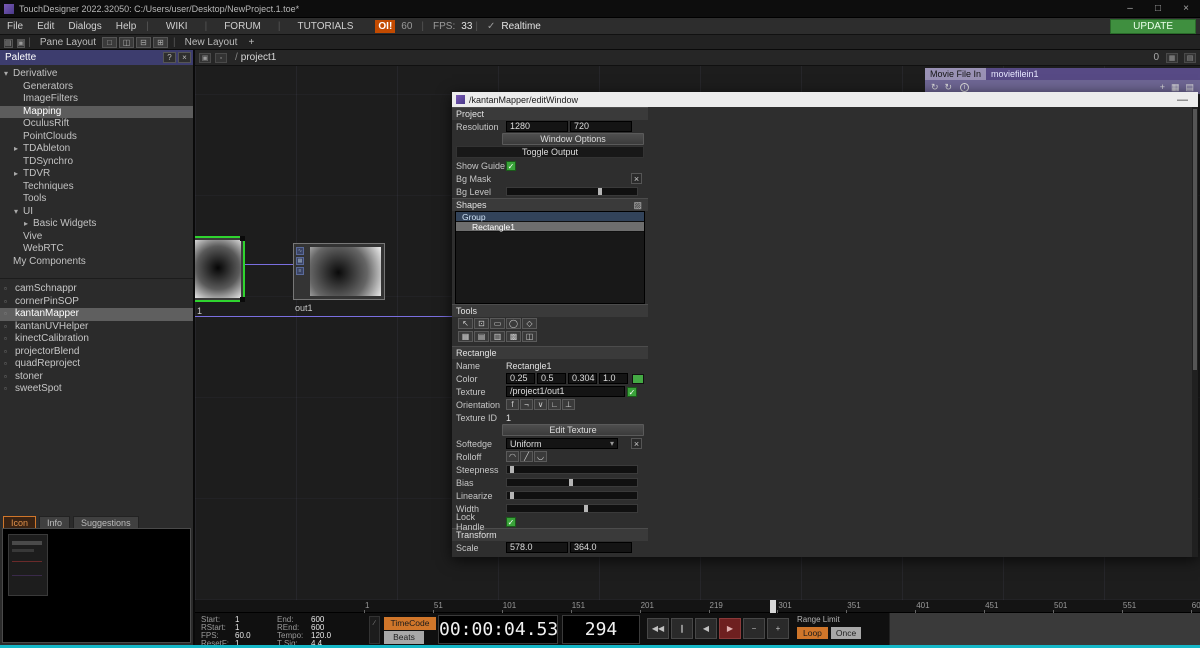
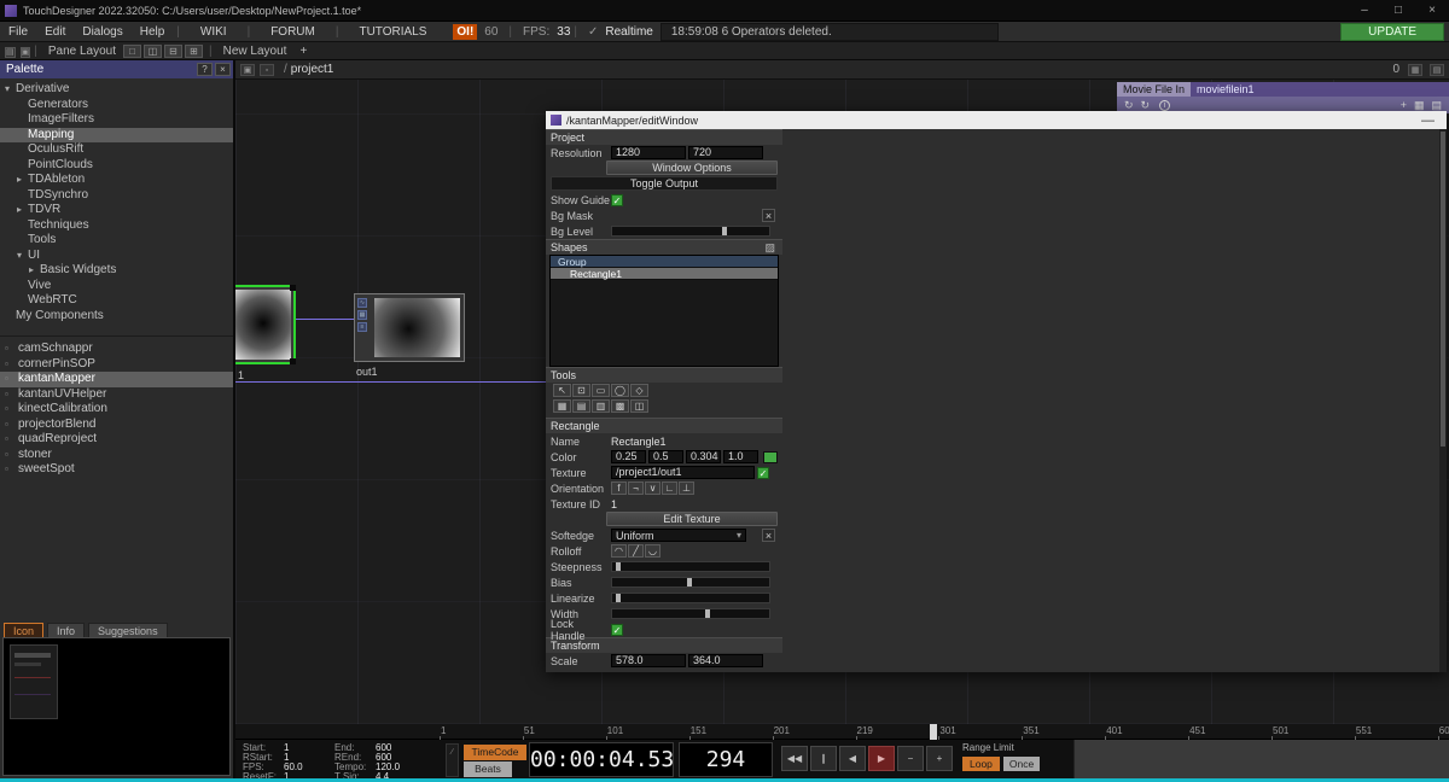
  TouchDesigner 2022.32050: C:/Users/user/Desktop/NewProject.1.toe*
  –
  □
  ×
  File Edit Dialogs Help
  |
  WIKI
  FORUM
  TUTORIALS
  OI!
  60
  |
  FPS:
  33
  |
  ✓
  Realtime
+ 18:59:08 6 Operators deleted.
  UPDATE
  |
  Pane Layout
  □
  ◫
  ⊟
  ⊞
  |
  New Layout
  +
  Palette
  ?
  ×
  Derivative
  Generators
  ImageFilters
  Mapping
  OculusRift
  PointClouds
  TDAbleton
  TDSynchro
  TDVR
  Techniques
  Tools
  UI
  Basic Widgets
  Vive
  WebRTC
  My Components
  camSchnappr
  cornerPinSOP
  kantanMapper
  kantanUVHelper
  kinectCalibration
  projectorBlend
  quadReproject
  stoner
  sweetSpot
  Icon
  Info
  Suggestions
  / project1
  0
  1
  out1
  Movie File In
  moviefilein1
  ↻ ↻
  +
  ▦
  ▤
  /kantanMapper/editWindow
  —
  Project
  Resolution
  1280
  720
  Window Options
  Toggle Output
  Show Guide
  ✓
  Bg Mask
  ×
  Bg Level
  Shapes
  ▨
  Group
  Rectangle1
  Tools
  ↖
  ⊡
  ▭
  ◯
  ◇
  ▦
  ▤
  ▥
  ▩
  ◫
  Rectangle
  Name
  Rectangle1
  Color
  0.25
  0.5
  0.304
  1.0
  Texture
  /project1/out1
  ✓
  Orientation
  f
  ¬
  ∨
  ∟
  ⊥
  Texture ID
  1
  Edit Texture
  Softedge
  Uniform
  ▾
  ×
  Rolloff
  ◠
  ╱
  ◡
  Steepness
  Bias
  Linearize
  Width
  Lock Handle
  ✓
  Transform
  Scale
  578.0
  364.0
  1
  51
  101
  151
  201
  219
  301
  351
  401
  451
  501
  551
  Start:
  1
  End:
  600
  RStart:
  1
  REnd:
  600
  FPS:
  60.0
  Tempo:
  120.0
  ResetF:
  1
  T Sig:
  4 4
  TimeCode
  Beats
  00:00:04.53
  294
  ◀◀
  ∥
  ◀
  ▶
  −
  +
  Range Limit
  Loop
  Once
